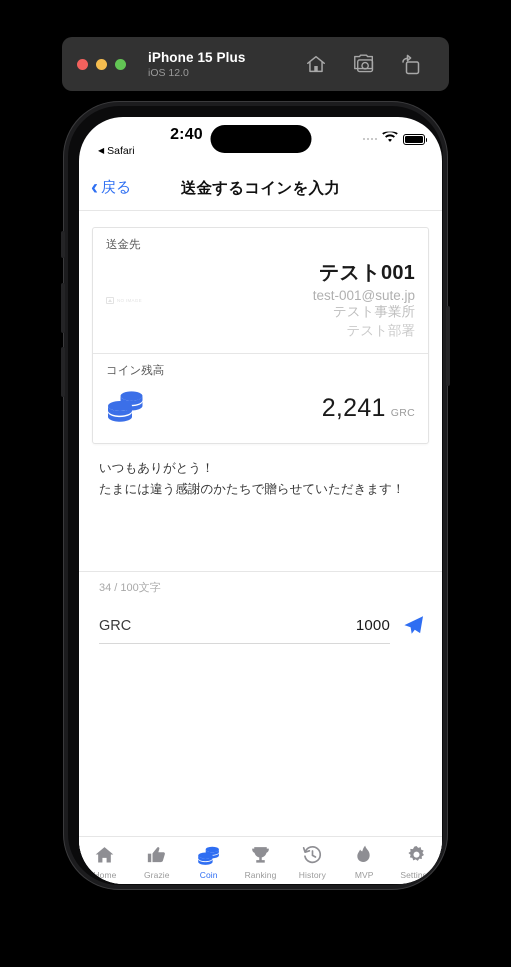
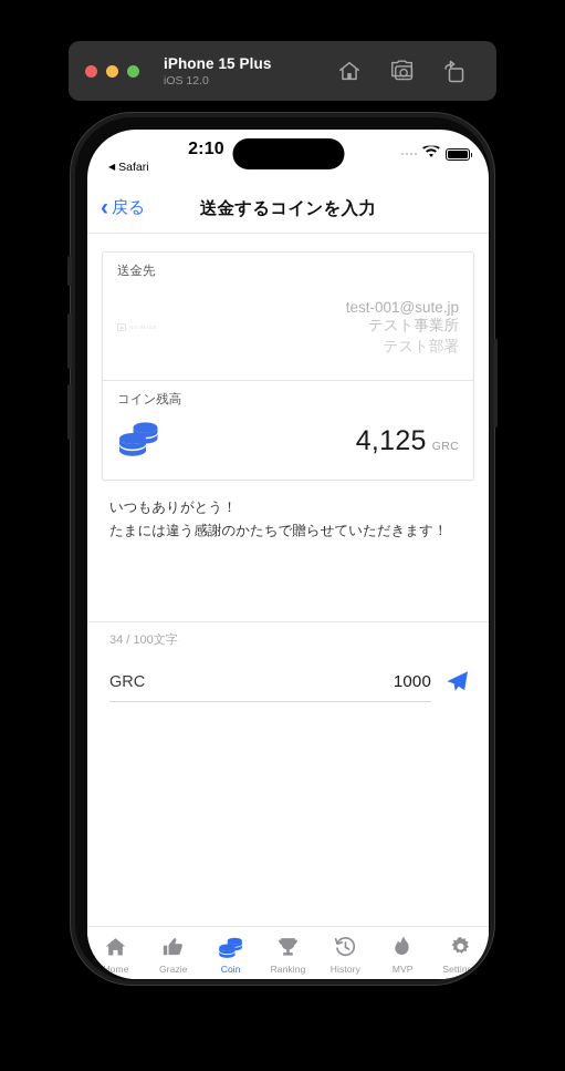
  iPhone 15 Plus
  iOS 12.0
- 2:40
+ 2:10
  ◀
  Safari
  ‹
  戻る
  送金するコインを入力
  送金先
- テスト001
  test-001@sute.jp
  テスト事業所
  テスト部署
  コイン残高
- 2,241
+ 4,125
  GRC
  いつもありがとう！
  たまには違う感謝のかたちで贈らせていただきます！
  34 / 100文字
  GRC
  1000
  Home
  Grazie
  Coin
  Ranking
  History
  MVP
  Settings
